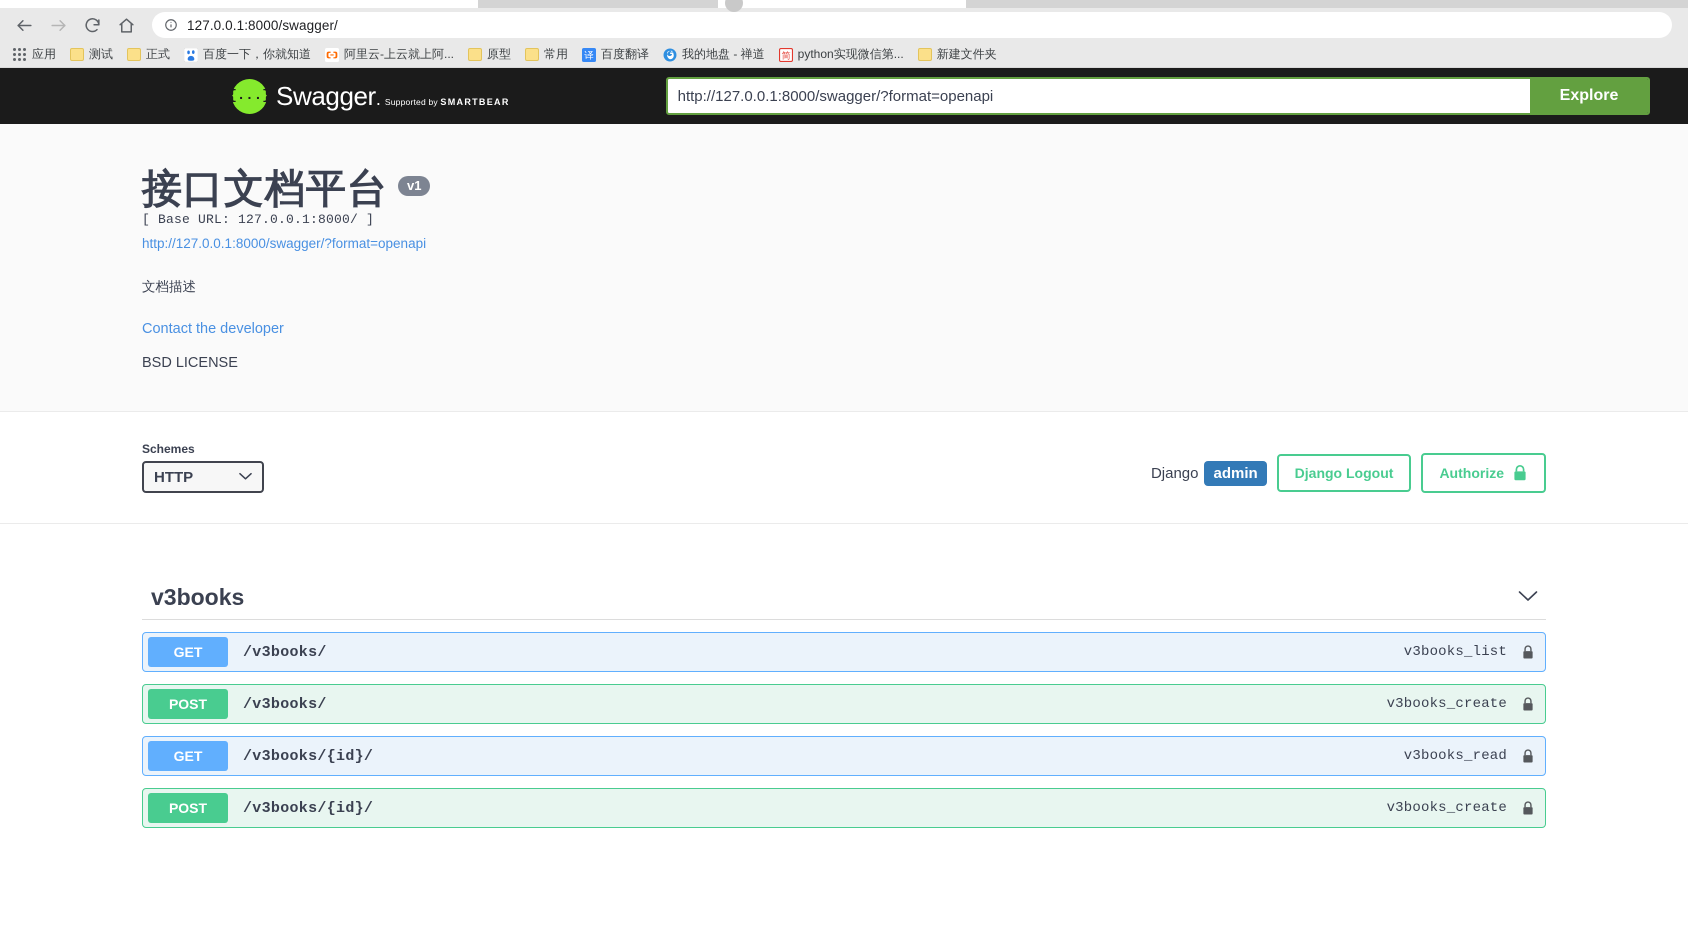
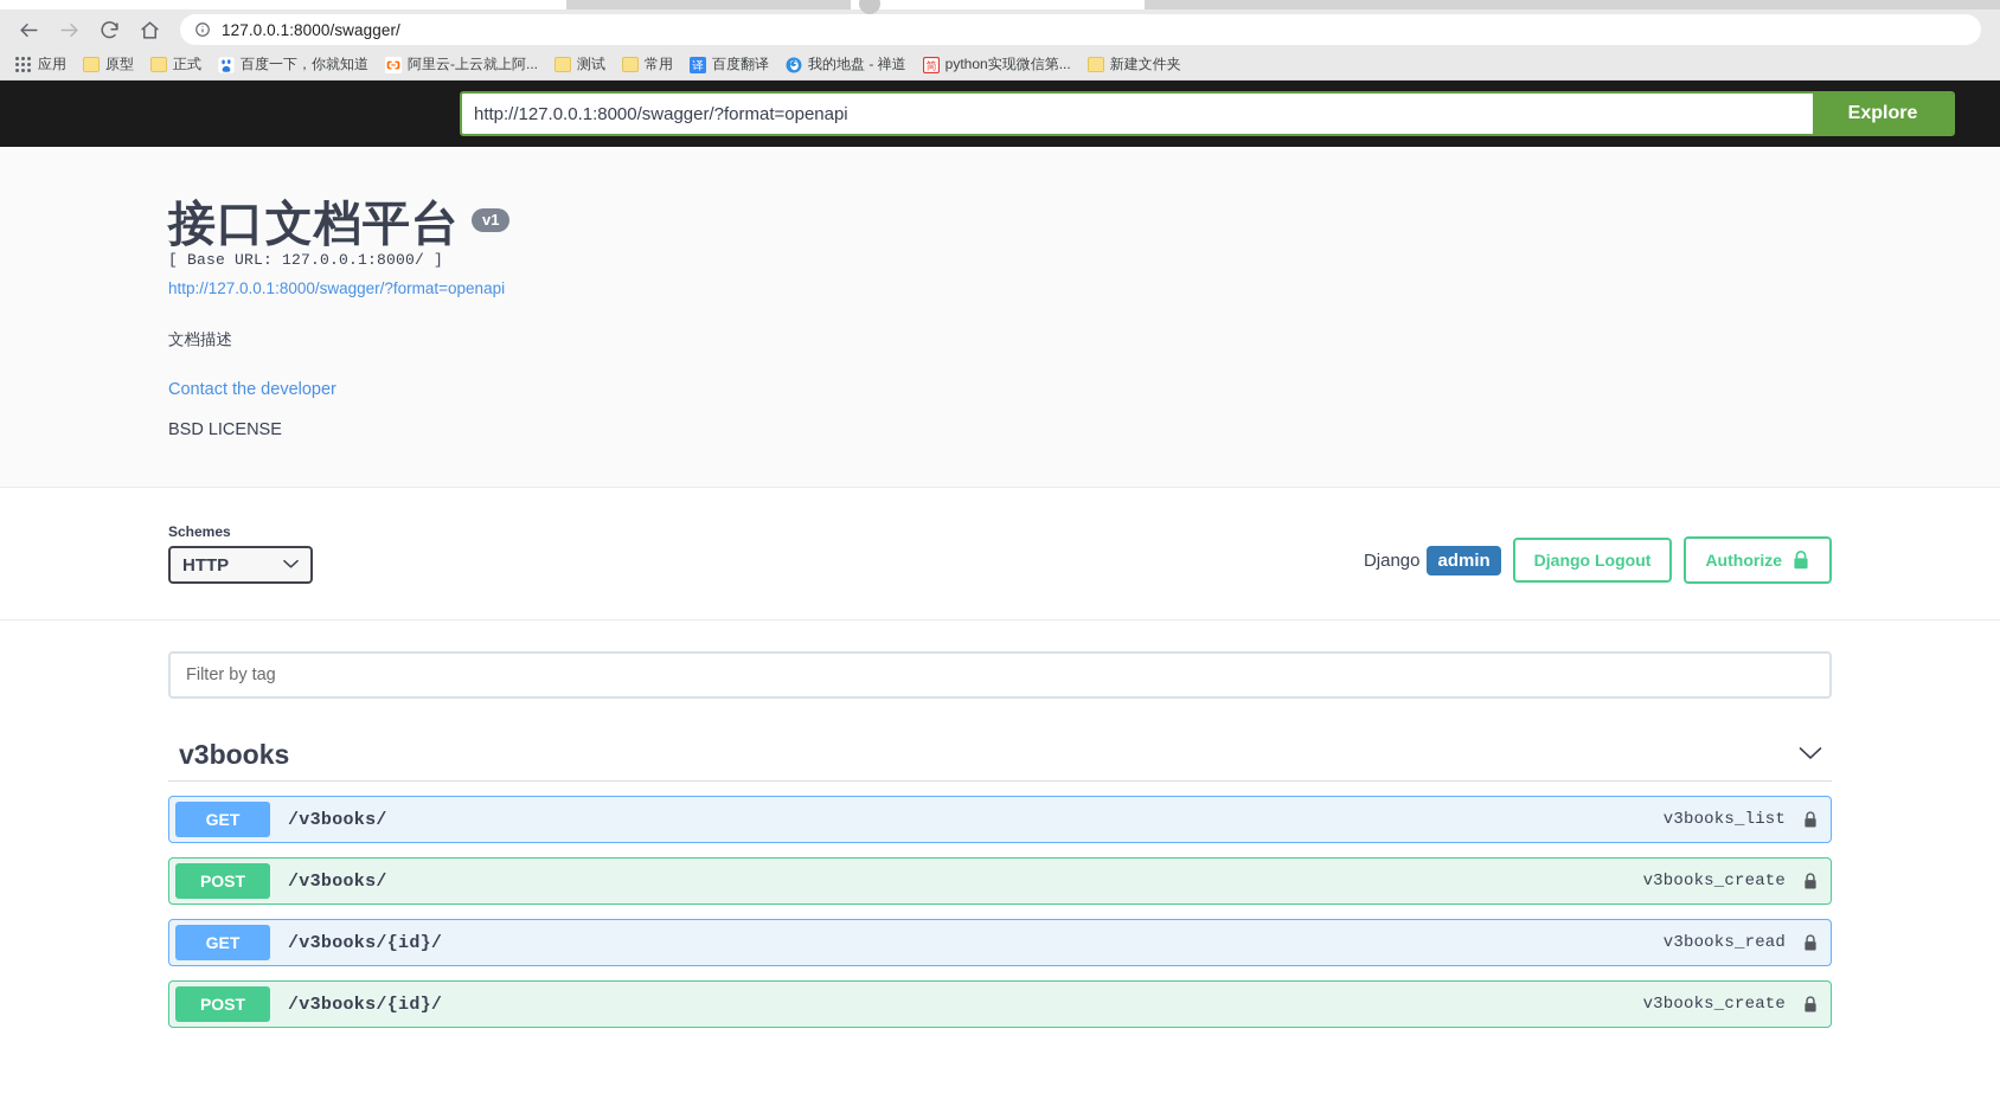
  127.0.0.1:8000/swagger/
  应用
- 测试
+ 原型
  正式
  百度一下，你就知道
  阿里云-上云就上阿...
- 原型
+ 测试
  常用
  译
  百度翻译
  我的地盘 - 禅道
  简
  python实现微信第...
  新建文件夹
- {...}
- Swagger. Supported by SMARTBEAR
  http://127.0.0.1:8000/swagger/?format=openapi
  Explore
  接口文档平台
  v1
  [ Base URL: 127.0.0.1:8000/ ]
  http://127.0.0.1:8000/swagger/?format=openapi
  文档描述
  Contact the developer
  BSD LICENSE
  Schemes
  HTTP
  Django
  admin
  Django Logout
  Authorize
+ Filter by tag
  v3books
  GET
  /v3books/
  v3books_list
  POST
  /v3books/
  v3books_create
  GET
  /v3books/{id}/
  v3books_read
  POST
  /v3books/{id}/
  v3books_create
